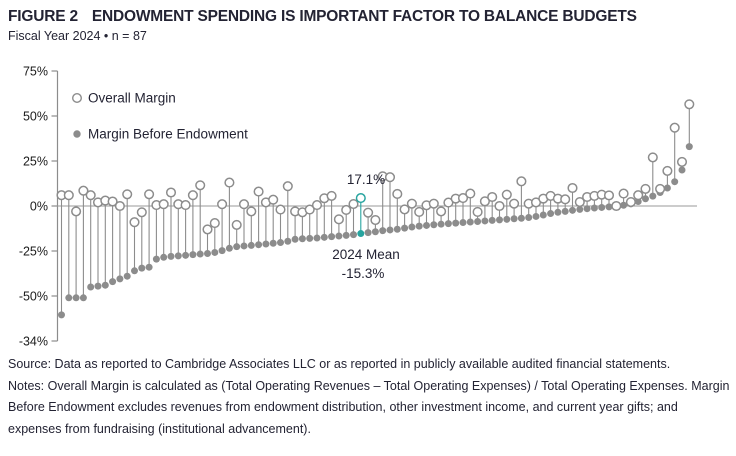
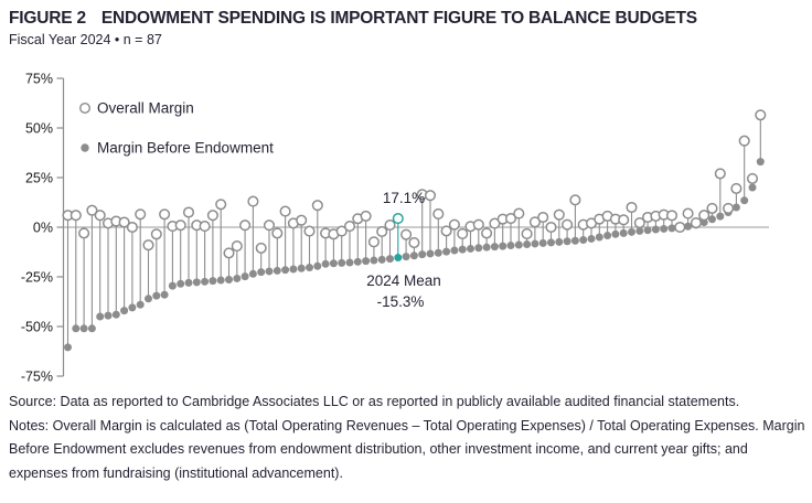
- FIGURE 2 ENDOWMENT SPENDING IS IMPORTANT FACTOR TO BALANCE BUDGETS
+ FIGURE 2 ENDOWMENT SPENDING IS IMPORTANT FIGURE TO BALANCE BUDGETS
  Fiscal Year 2024 • n = 87
  75%
  50%
  25%
  0%
  -25%
  -50%
- -34%
+ -75%
  Overall Margin
  Margin Before Endowment
  17.1%
  2024 Mean
  -15.3%
  Source: Data as reported to Cambridge Associates LLC or as reported in publicly available audited financial statements.
  Notes: Overall Margin is calculated as (Total Operating Revenues – Total Operating Expenses) / Total Operating Expenses. Margin Before Endowment excludes revenues from endowment distribution, other investment income, and current year gifts; and expenses from fundraising (institutional advancement).
